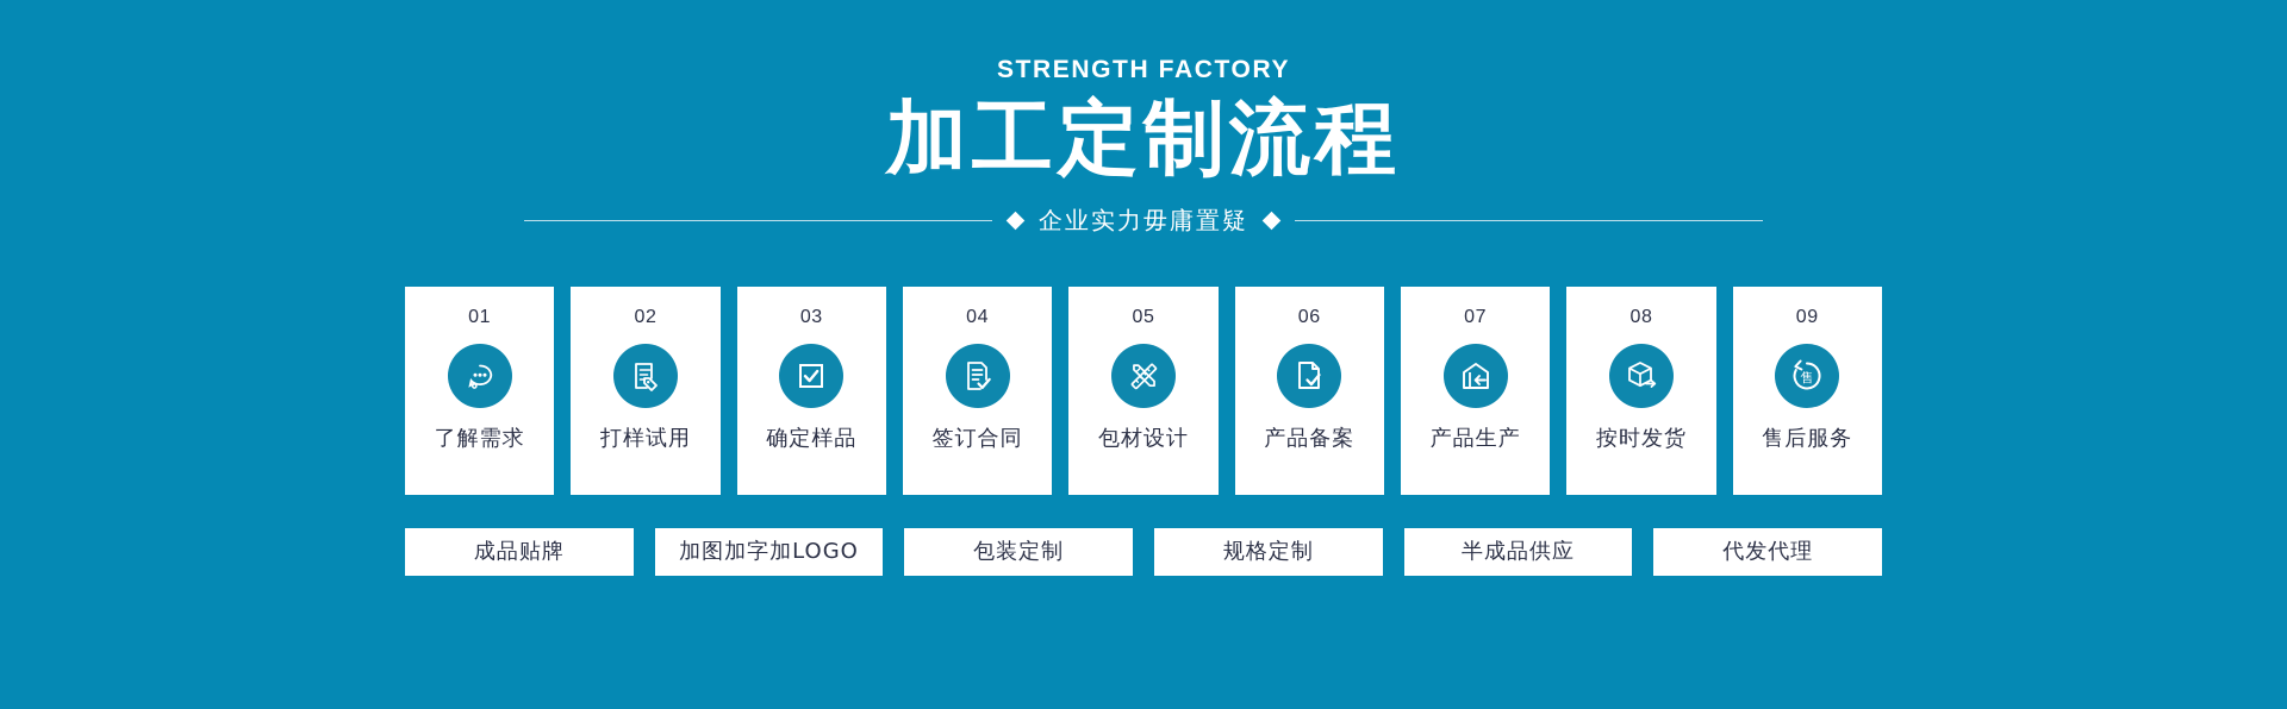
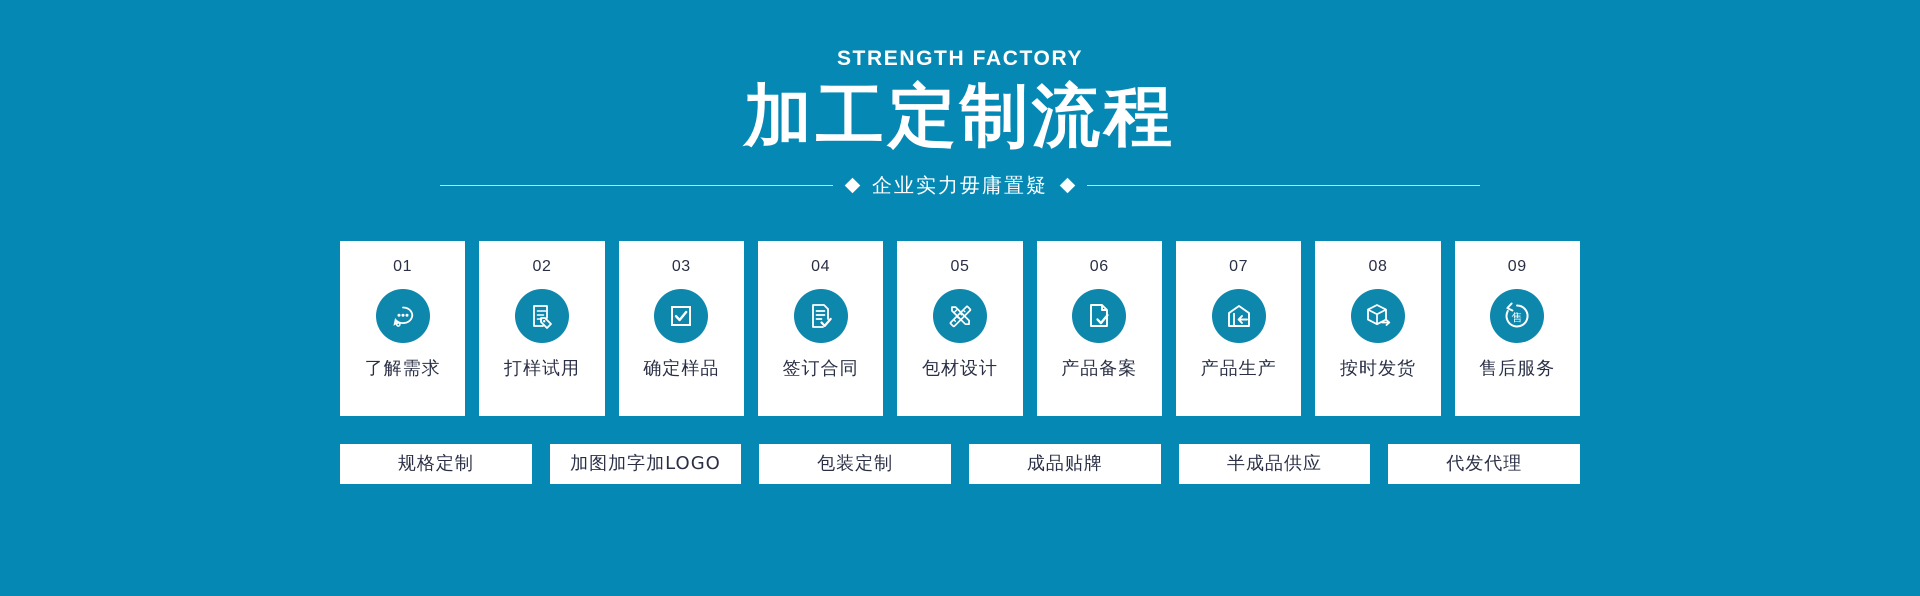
  STRENGTH FACTORY
  加工定制流程
  企业实力毋庸置疑
  01
  了解需求
  02
  打样试用
  03
  确定样品
  04
  签订合同
  05
  包材设计
  06
  产品备案
  07
  产品生产
  08
  按时发货
  09
  售
  售后服务
- 成品贴牌
+ 规格定制
  加图加字加LOGO
  包装定制
- 规格定制
+ 成品贴牌
  半成品供应
  代发代理
